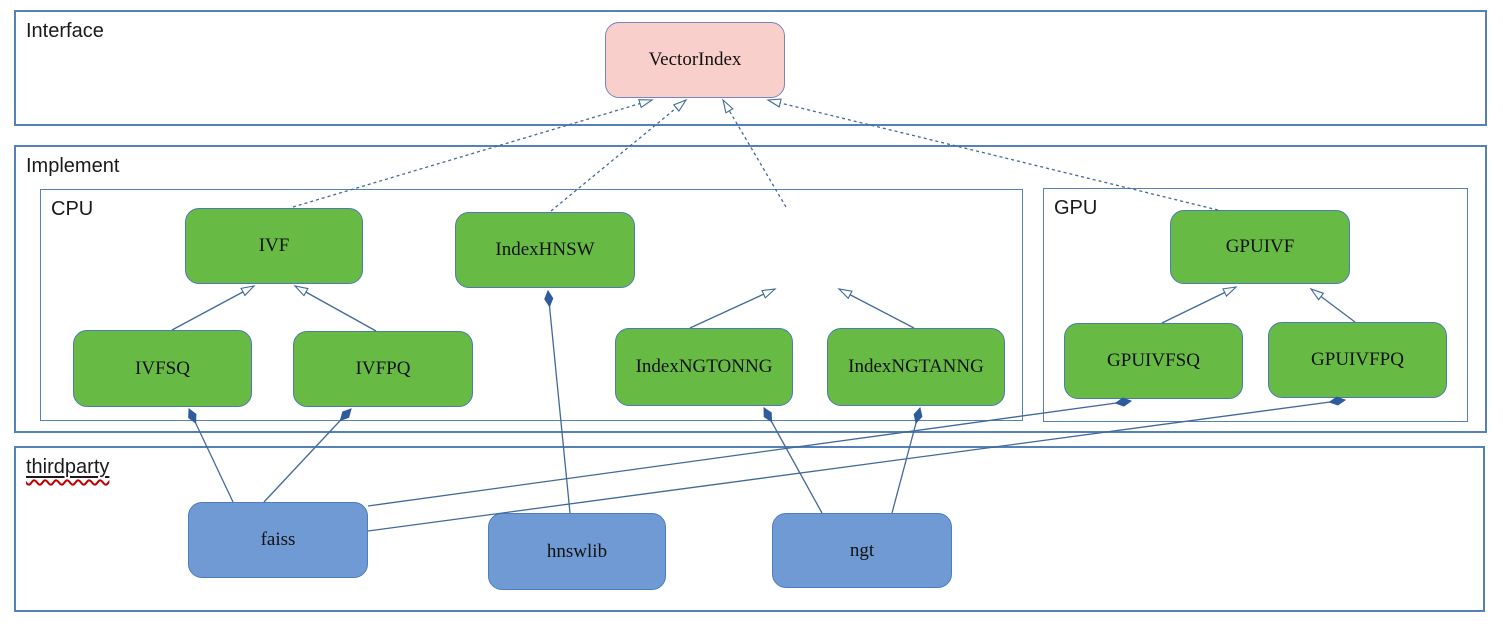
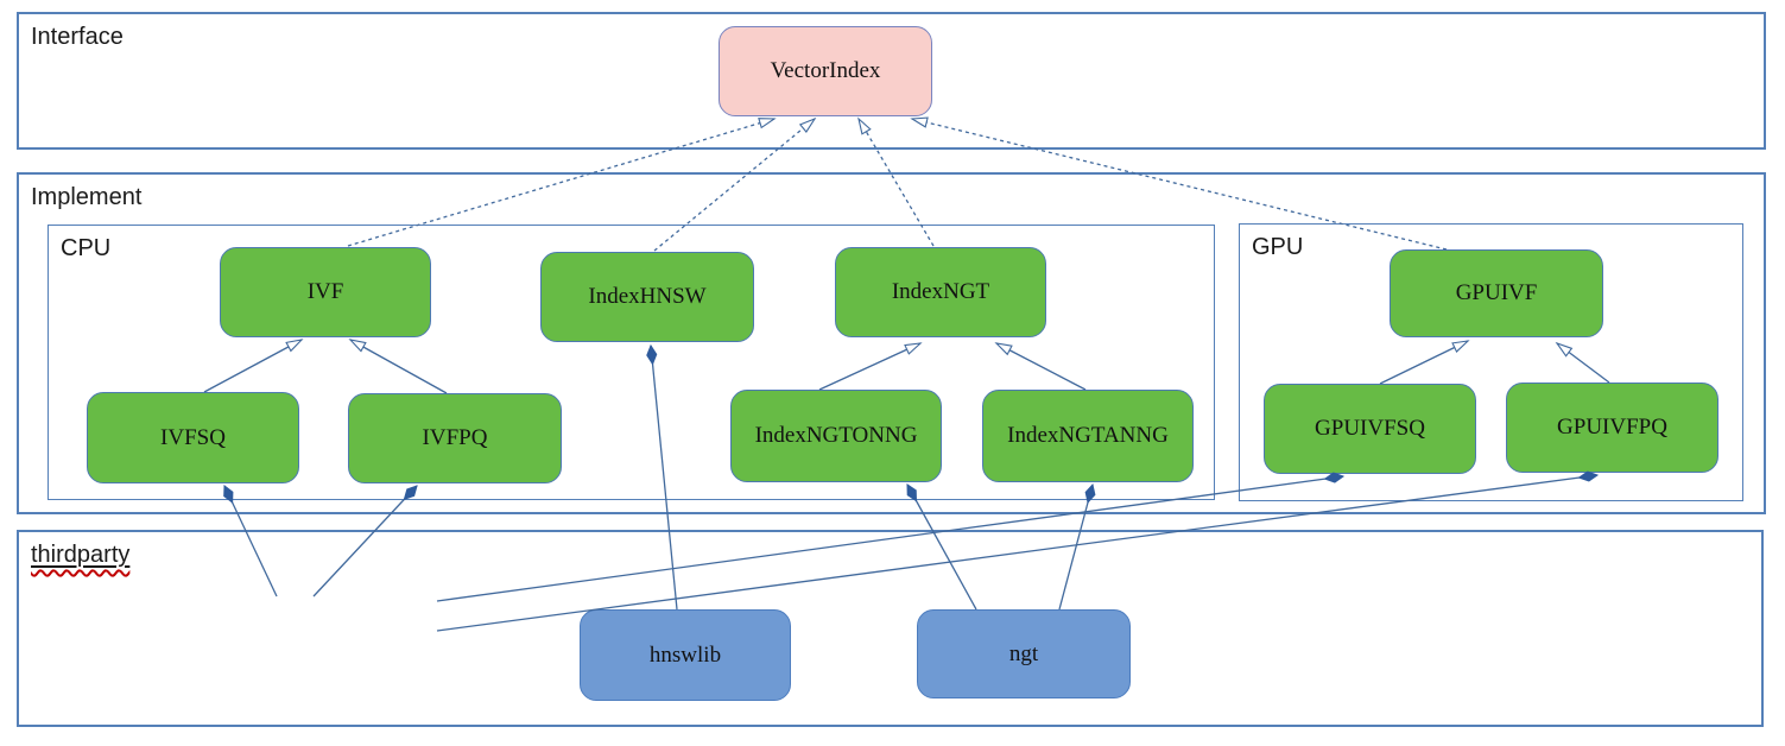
  Interface
  Implement
  CPU
  GPU
  thirdparty
  VectorIndex
  IVF
  IndexHNSW
+ IndexNGT
  GPUIVF
  IVFSQ
  IVFPQ
  IndexNGTONNG
  IndexNGTANNG
  GPUIVFSQ
  GPUIVFPQ
- faiss
  hnswlib
  ngt
